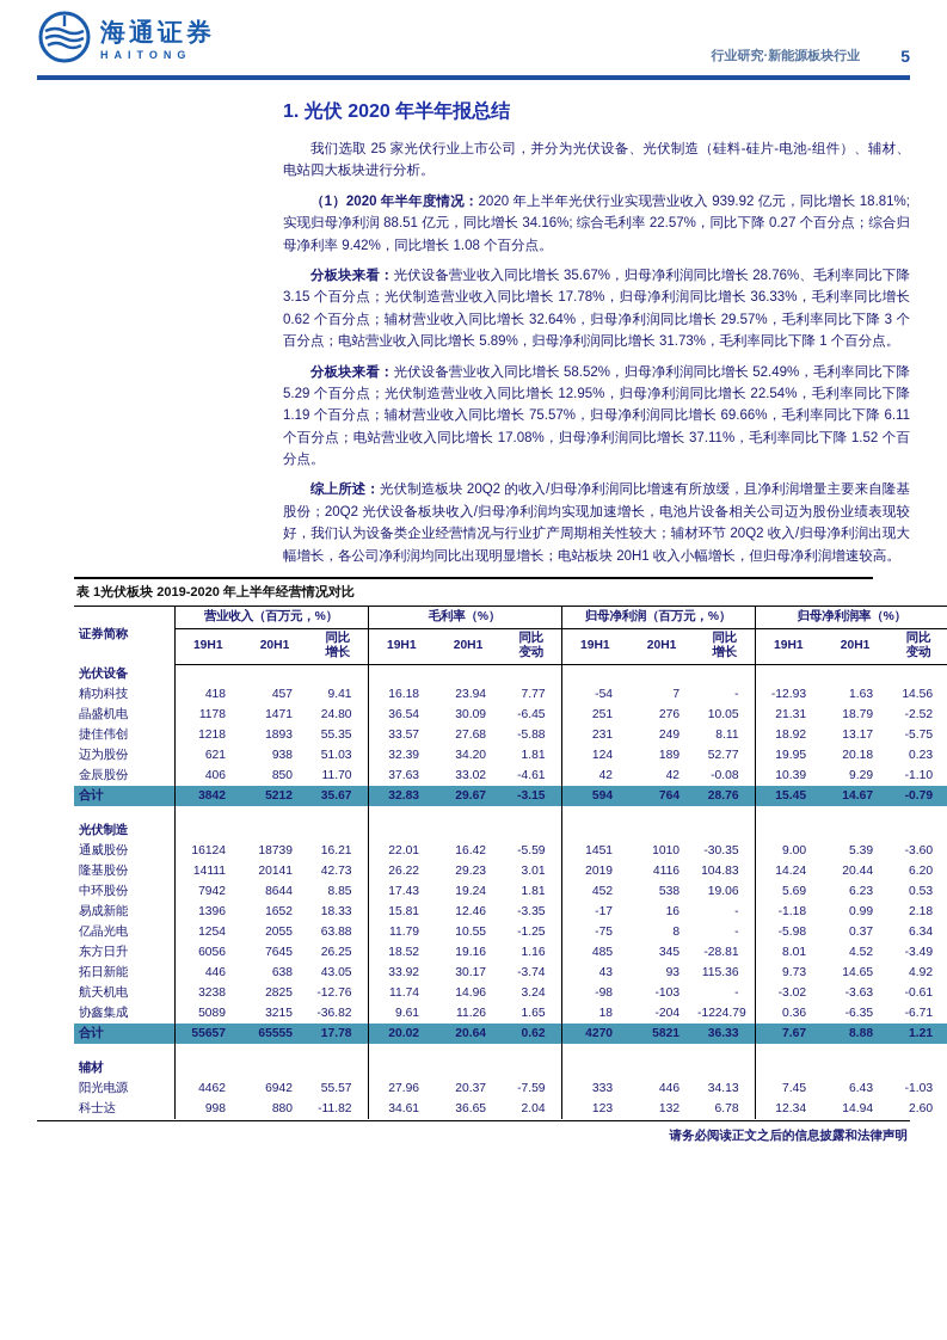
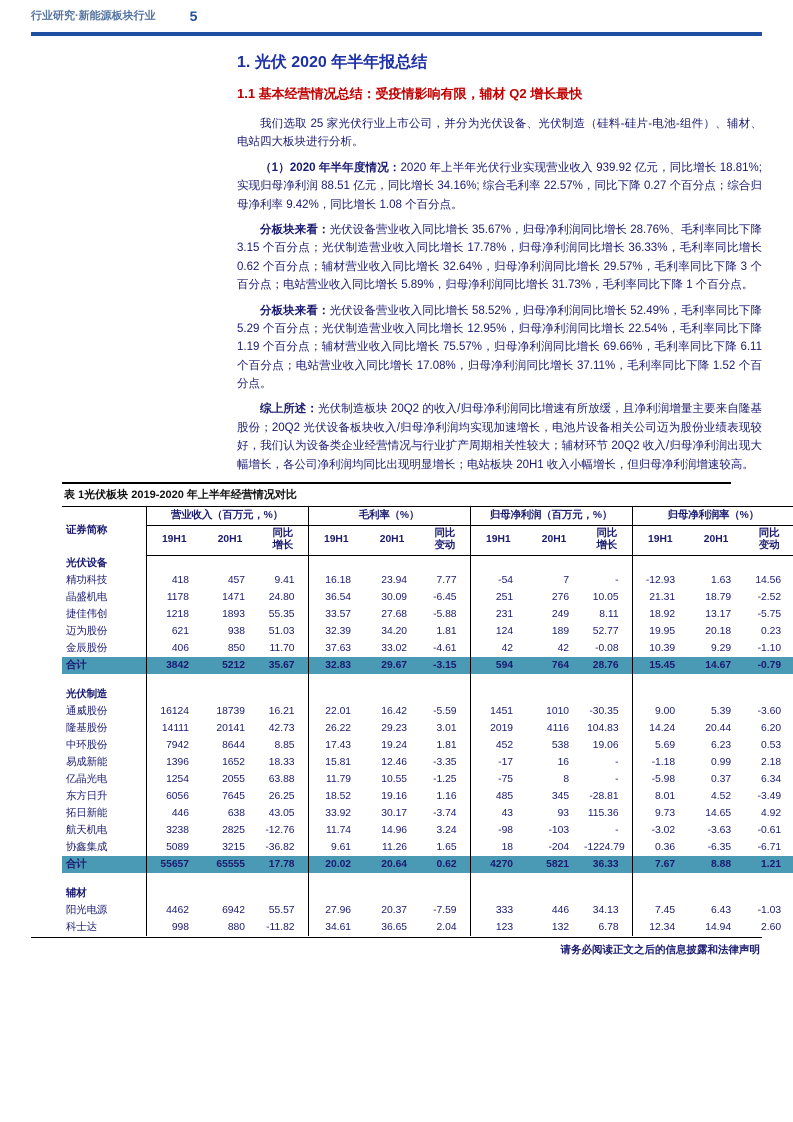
- 海通证券
- HAITONG
  行业研究·新能源板块行业
  5
  1. 光伏 2020 年半年报总结
+ 1.1 基本经营情况总结：受疫情影响有限，辅材 Q2 增长最快
  我们选取 25 家光伏行业上市公司，并分为光伏设备、光伏制造（硅料-硅片-电池-组件）、辅材、电站四大板块进行分析。
  （1）2020 年半年度情况：2020 年上半年光伏行业实现营业收入 939.92 亿元，同比增长 18.81%; 实现归母净利润 88.51 亿元，同比增长 34.16%; 综合毛利率 22.57%，同比下降 0.27 个百分点；综合归母净利率 9.42%，同比增长 1.08 个百分点。
  分板块来看：光伏设备营业收入同比增长 35.67%，归母净利润同比增长 28.76%、毛利率同比下降 3.15 个百分点；光伏制造营业收入同比增长 17.78%，归母净利润同比增长 36.33%，毛利率同比增长 0.62 个百分点；辅材营业收入同比增长 32.64%，归母净利润同比增长 29.57%，毛利率同比下降 3 个百分点；电站营业收入同比增长 5.89%，归母净利润同比增长 31.73%，毛利率同比下降 1 个百分点。
  分板块来看：光伏设备营业收入同比增长 58.52%，归母净利润同比增长 52.49%，毛利率同比下降 5.29 个百分点；光伏制造营业收入同比增长 12.95%，归母净利润同比增长 22.54%，毛利率同比下降 1.19 个百分点；辅材营业收入同比增长 75.57%，归母净利润同比增长 69.66%，毛利率同比下降 6.11 个百分点；电站营业收入同比增长 17.08%，归母净利润同比增长 37.11%，毛利率同比下降 1.52 个百分点。
  综上所述：光伏制造板块 20Q2 的收入/归母净利润同比增速有所放缓，且净利润增量主要来自隆基股份；20Q2 光伏设备板块收入/归母净利润均实现加速增长，电池片设备相关公司迈为股份业绩表现较好，我们认为设备类企业经营情况与行业扩产周期相关性较大；辅材环节 20Q2 收入/归母净利润出现大幅增长，各公司净利润均同比出现明显增长；电站板块 20H1 收入小幅增长，但归母净利润增速较高。
  表 1光伏板块 2019-2020 年上半年经营情况对比
  证券简称	营业收入（百万元，%）	毛利率（%）	归母净利润（百万元，%）	归母净利润率（%）
  19H1	20H1	同比 增长	19H1	20H1	同比 变动	19H1	20H1	同比 增长	19H1	20H1	同比 变动
  光伏设备
  精功科技	418	457	9.41	16.18	23.94	7.77	-54	7	-	-12.93	1.63	14.56
  晶盛机电	1178	1471	24.80	36.54	30.09	-6.45	251	276	10.05	21.31	18.79	-2.52
  捷佳伟创	1218	1893	55.35	33.57	27.68	-5.88	231	249	8.11	18.92	13.17	-5.75
  迈为股份	621	938	51.03	32.39	34.20	1.81	124	189	52.77	19.95	20.18	0.23
  金辰股份	406	850	11.70	37.63	33.02	-4.61	42	42	-0.08	10.39	9.29	-1.10
  合计	3842	5212	35.67	32.83	29.67	-3.15	594	764	28.76	15.45	14.67	-0.79
  光伏制造
  通威股份	16124	18739	16.21	22.01	16.42	-5.59	1451	1010	-30.35	9.00	5.39	-3.60
  隆基股份	14111	20141	42.73	26.22	29.23	3.01	2019	4116	104.83	14.24	20.44	6.20
  中环股份	7942	8644	8.85	17.43	19.24	1.81	452	538	19.06	5.69	6.23	0.53
  易成新能	1396	1652	18.33	15.81	12.46	-3.35	-17	16	-	-1.18	0.99	2.18
  亿晶光电	1254	2055	63.88	11.79	10.55	-1.25	-75	8	-	-5.98	0.37	6.34
  东方日升	6056	7645	26.25	18.52	19.16	1.16	485	345	-28.81	8.01	4.52	-3.49
  拓日新能	446	638	43.05	33.92	30.17	-3.74	43	93	115.36	9.73	14.65	4.92
  航天机电	3238	2825	-12.76	11.74	14.96	3.24	-98	-103	-	-3.02	-3.63	-0.61
  协鑫集成	5089	3215	-36.82	9.61	11.26	1.65	18	-204	-1224.79	0.36	-6.35	-6.71
  合计	55657	65555	17.78	20.02	20.64	0.62	4270	5821	36.33	7.67	8.88	1.21
  辅材
  阳光电源	4462	6942	55.57	27.96	20.37	-7.59	333	446	34.13	7.45	6.43	-1.03
  科士达	998	880	-11.82	34.61	36.65	2.04	123	132	6.78	12.34	14.94	2.60
  请务必阅读正文之后的信息披露和法律声明
